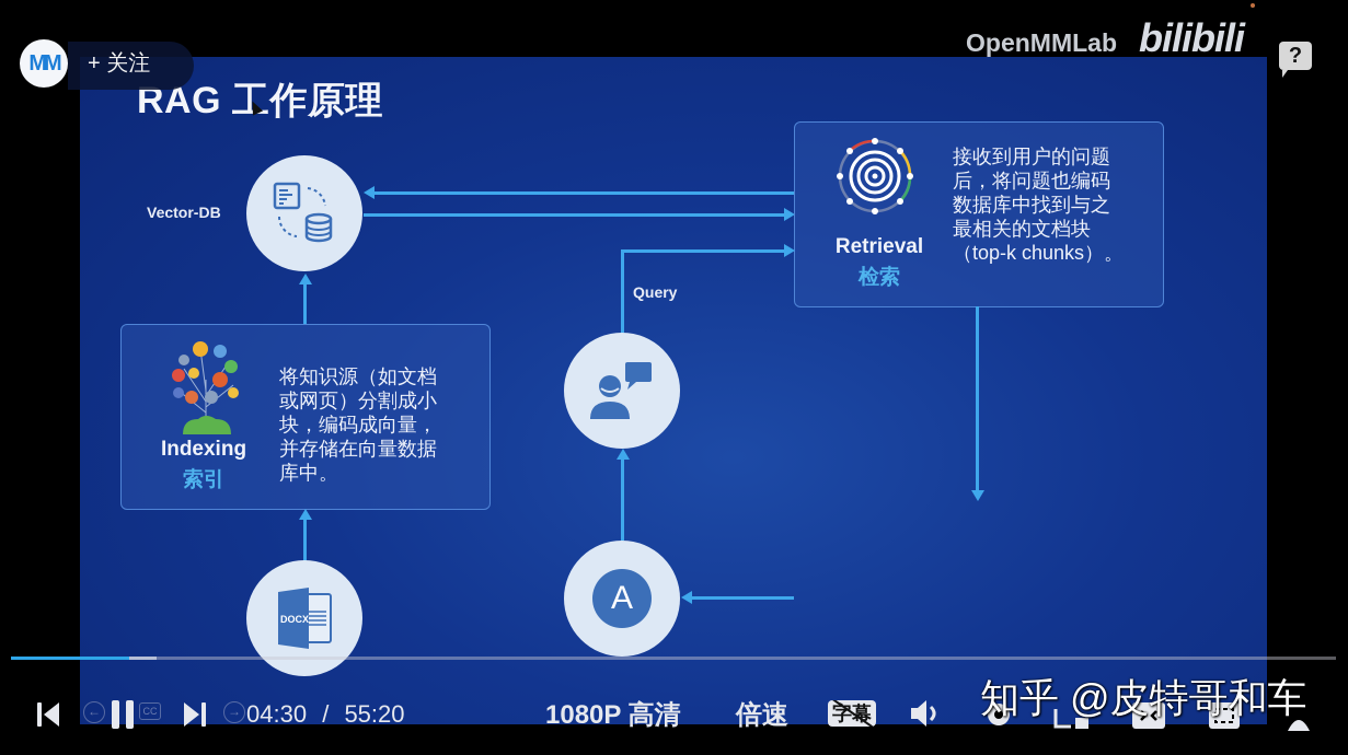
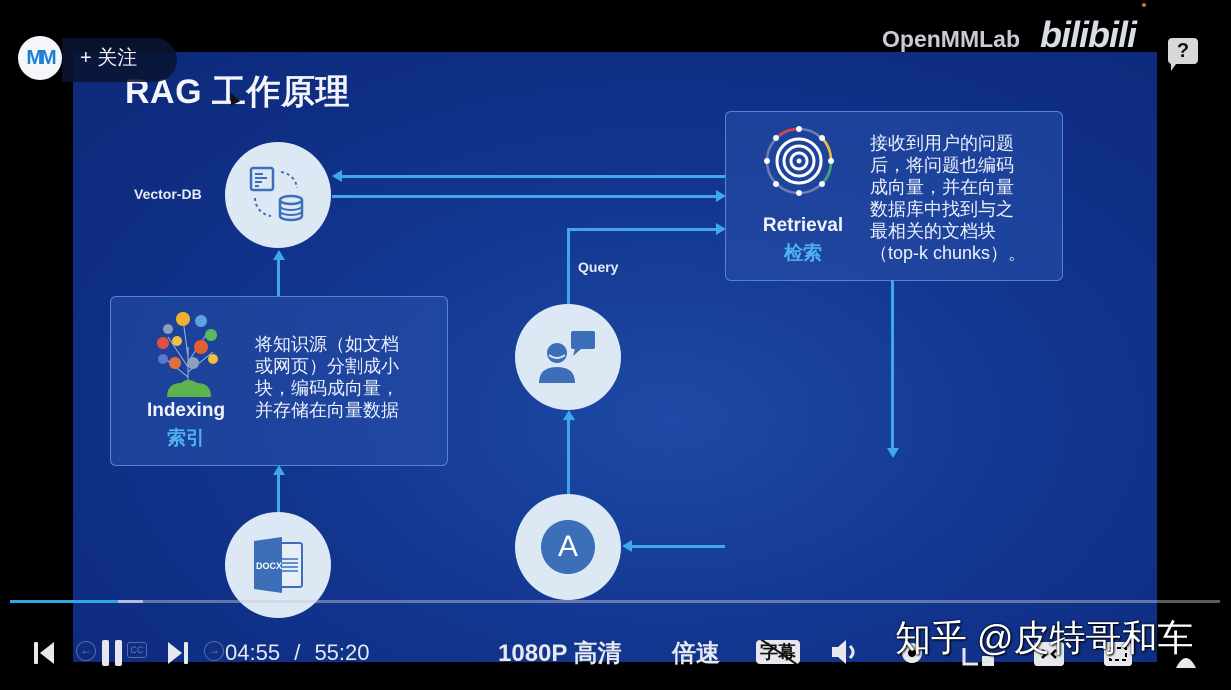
  RAG 工作原理
  Vector-DB
  Retrieval
  检索
  接收到用户的问题
  后，将问题也编码
+ 成向量，并在向量
  数据库中找到与之
  最相关的文档块
  （top-k chunks）。
  Indexing
  索引
  将知识源（如文档
  或网页）分割成小
  块，编码成向量，
  并存储在向量数据
- 库中。
  DOCX
  Query
  A
  MM
  + 关注
  OpenMMLab
  bilibili
  ?
  ←
  CC
  →
- 04:30 / 55:20
+ 04:55 / 55:20
  1080P 高清
  倍速
  字幕
  知乎 @皮特哥和车
